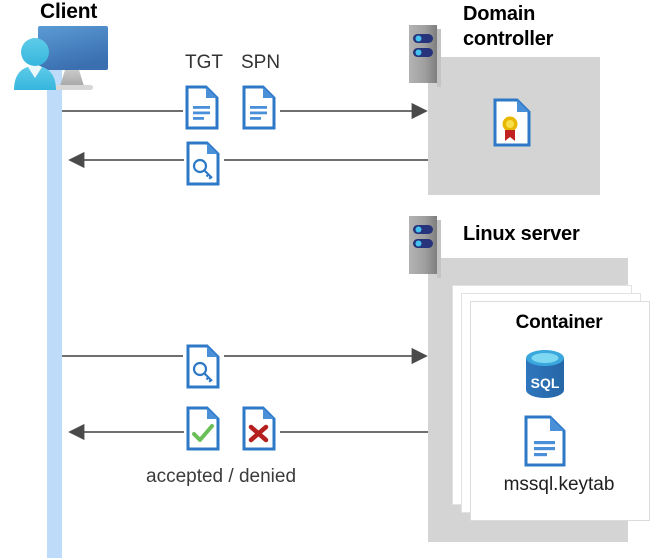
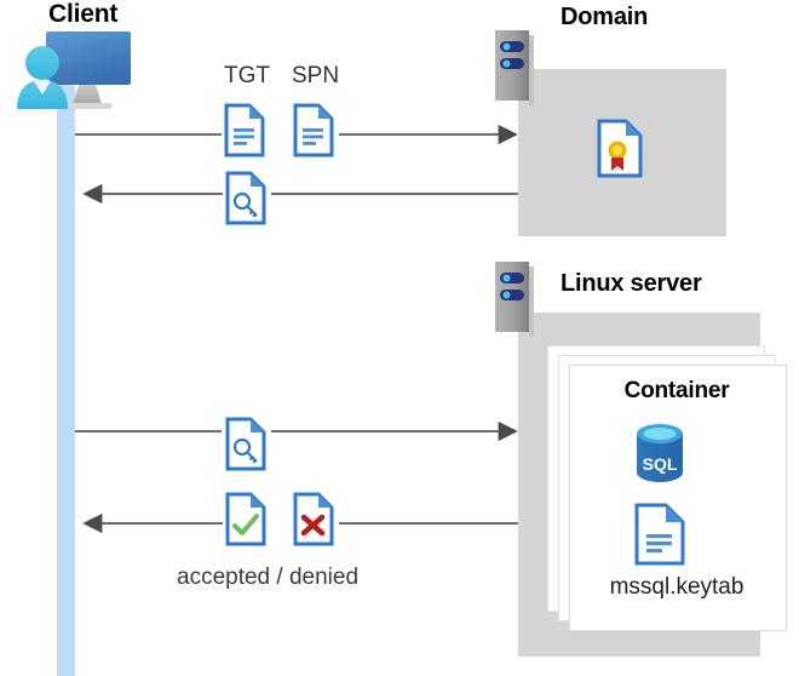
  Client
  Domain
- controller
  Linux server
  Container
  SQL
  mssql.keytab
  TGT
  SPN
  accepted / denied
